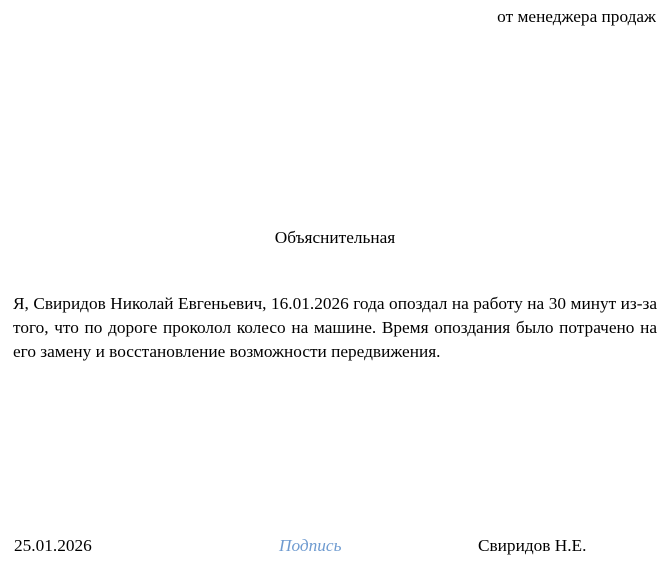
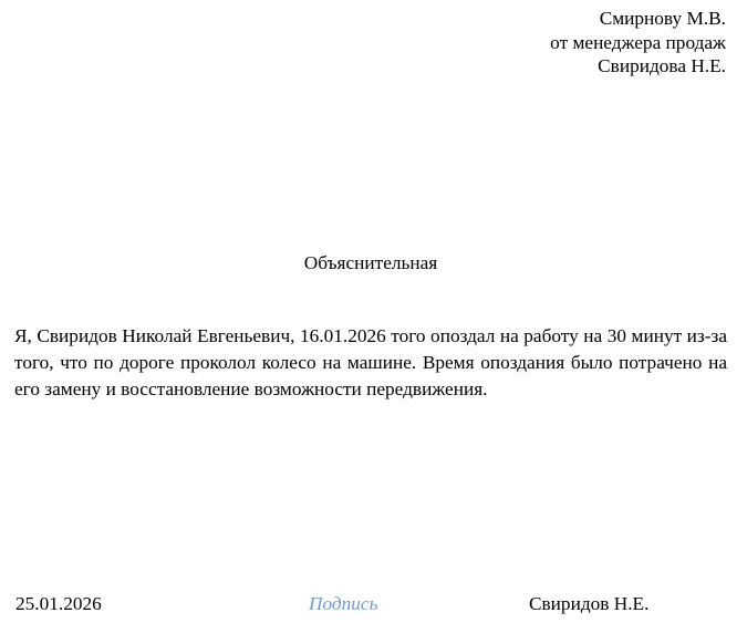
+ Смирнову М.В.
  от менеджера продаж
+ Свиридова Н.Е.
  Объяснительная
- Я, Свиридов Николай Евгеньевич, 16.01.2026 года опоздал на работу на 30 минут из-за того, что по дороге проколол колесо на машине. Время опоздания было потрачено на его замену и восстановление возможности передвижения.
+ Я, Свиридов Николай Евгеньевич, 16.01.2026 того опоздал на работу на 30 минут из-за того, что по дороге проколол колесо на машине. Время опоздания было потрачено на его замену и восстановление возможности передвижения.
  25.01.2026
  Подпись
  Свиридов Н.Е.
